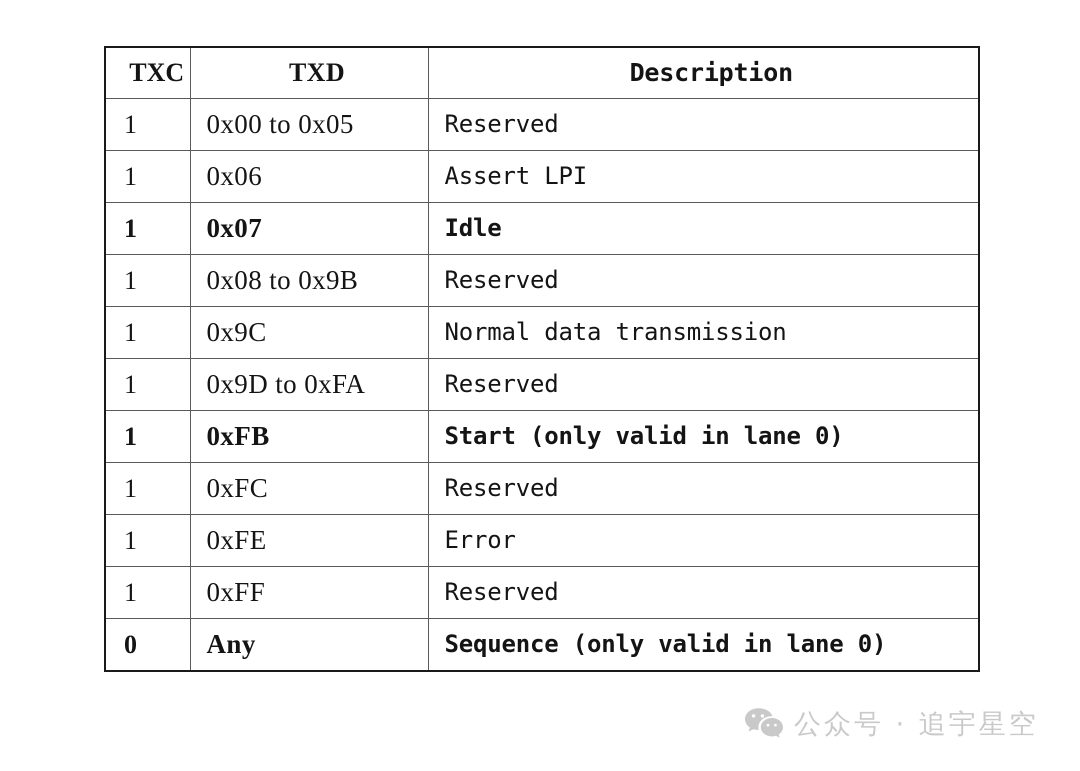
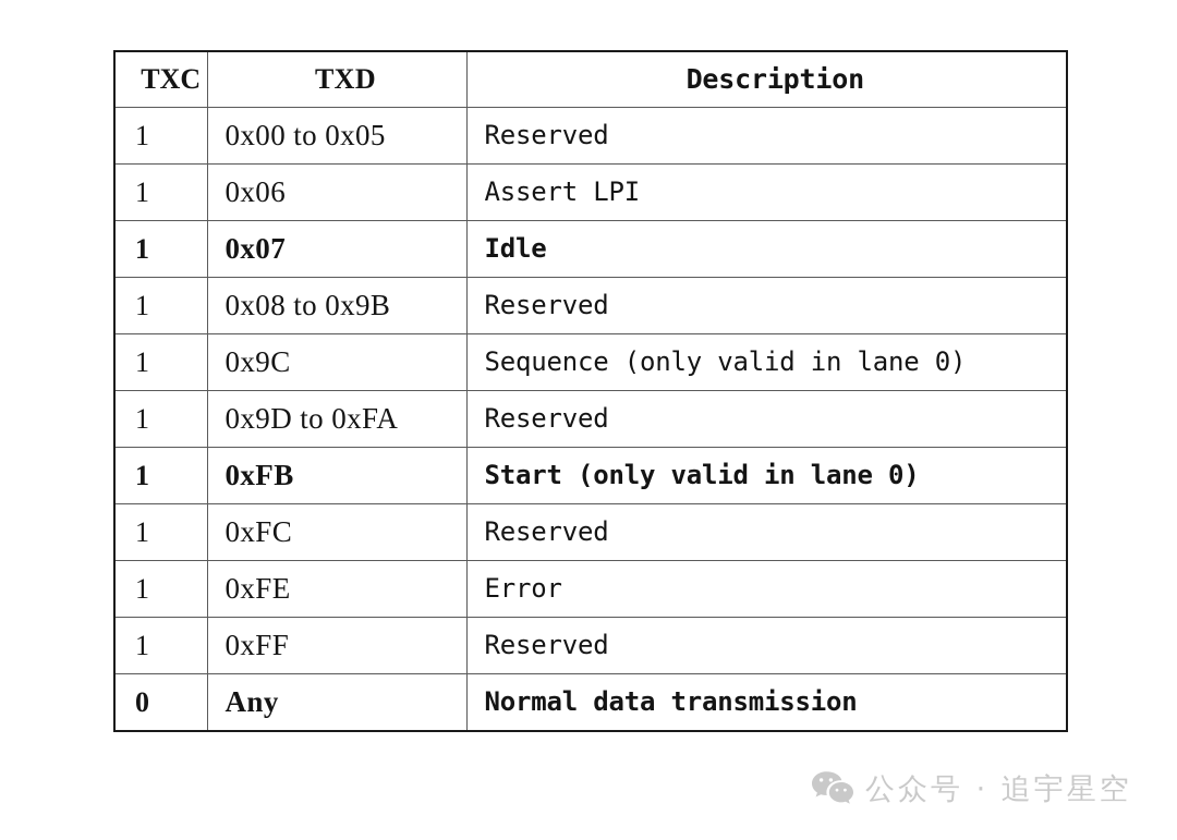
  TXC	TXD	Description
  1	0x00 to 0x05	Reserved
  1	0x06	Assert LPI
  1	0x07	Idle
  1	0x08 to 0x9B	Reserved
- 1	0x9C	Normal data transmission
+ 1	0x9C	Sequence (only valid in lane 0)
  1	0x9D to 0xFA	Reserved
  1	0xFB	Start (only valid in lane 0)
  1	0xFC	Reserved
  1	0xFE	Error
  1	0xFF	Reserved
- 0	Any	Sequence (only valid in lane 0)
+ 0	Any	Normal data transmission
  公众号 · 追宇星空
